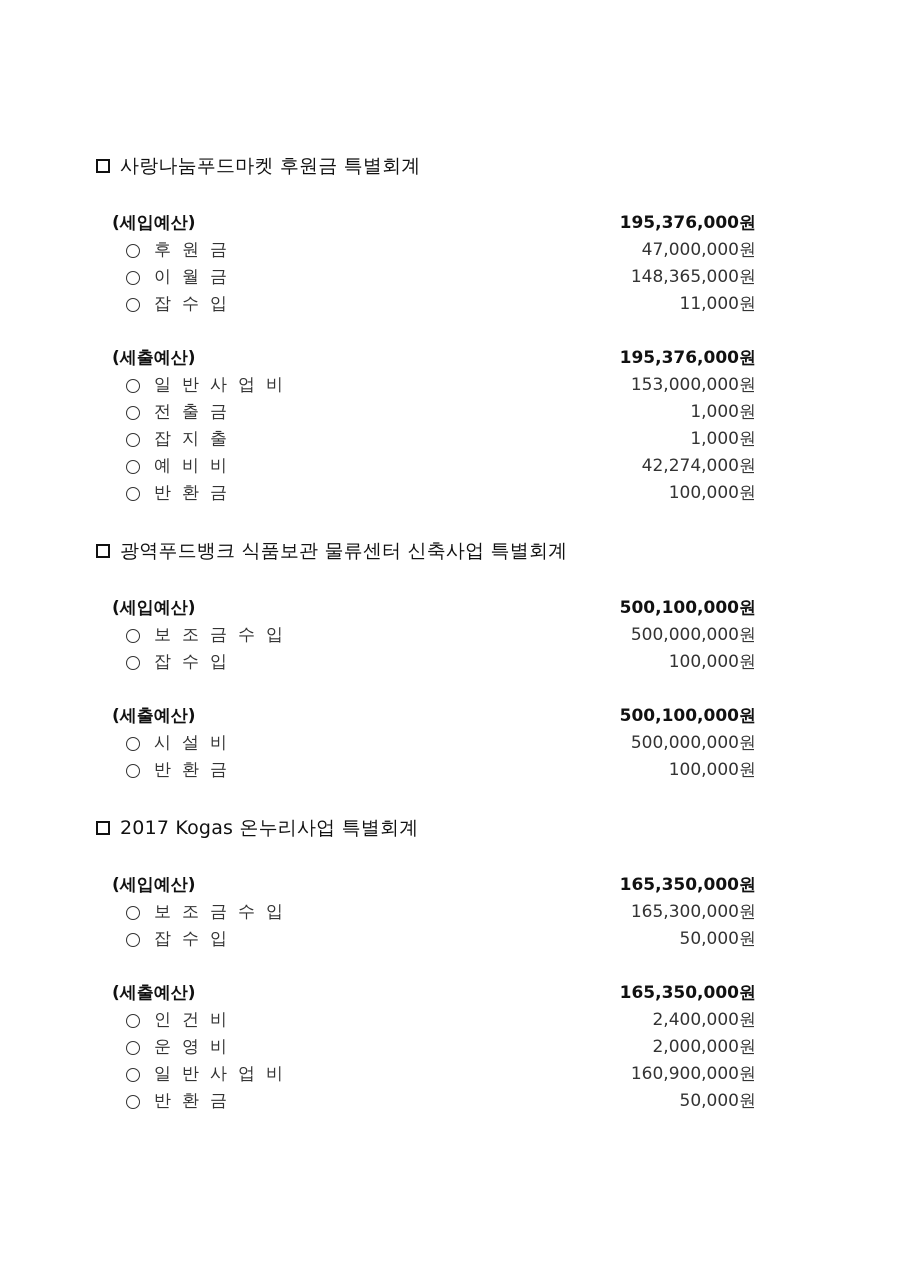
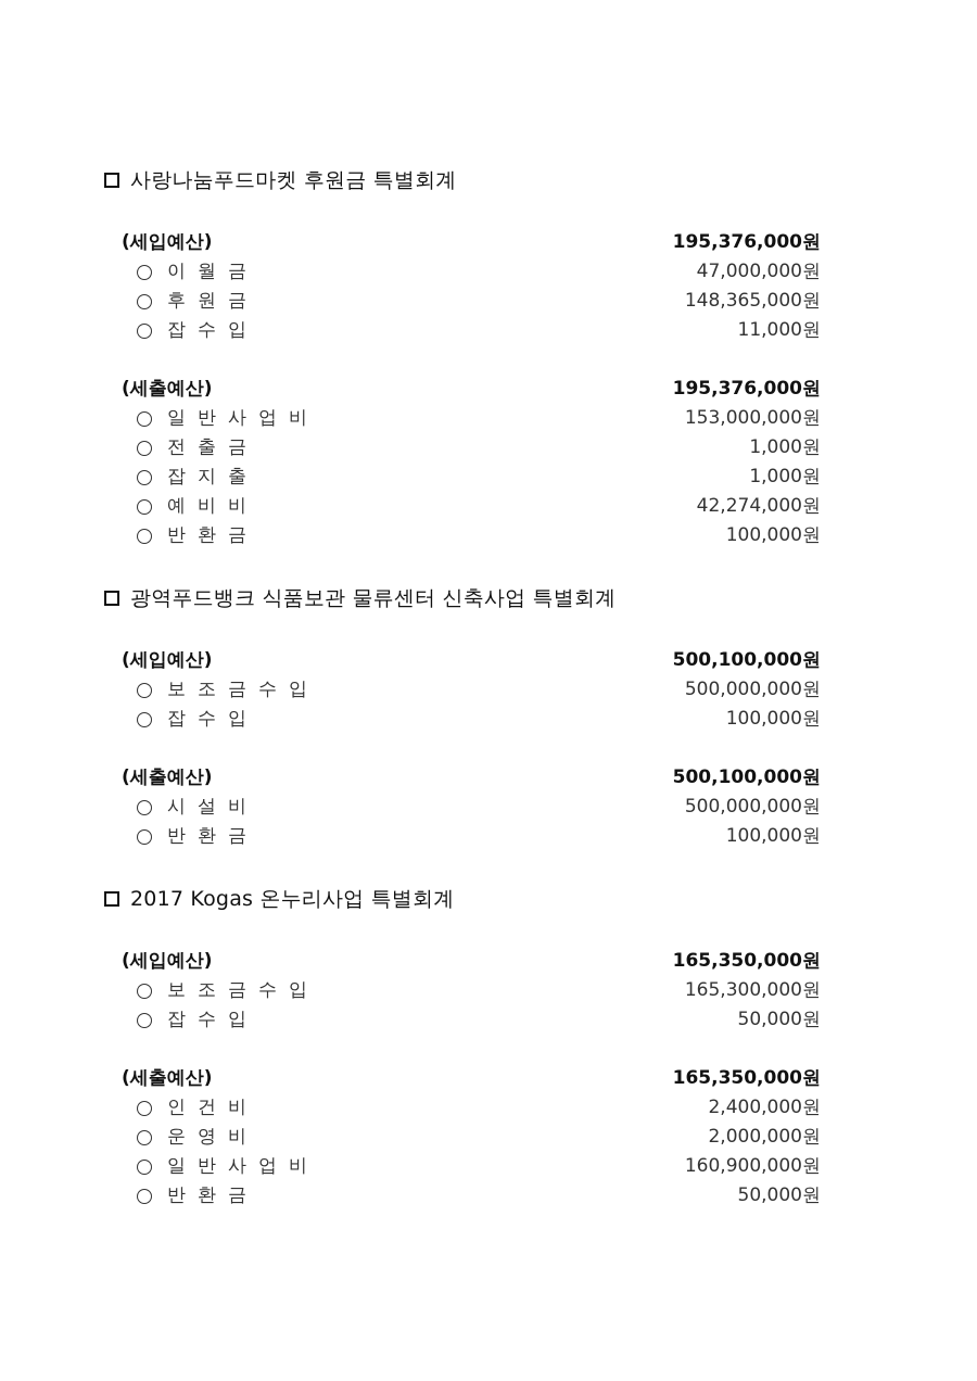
  사랑나눔푸드마켓 후원금 특별회계
  (세입예산)
  195,376,000원
- 후원금
+ 이월금
  47,000,000원
- 이월금
+ 후원금
  148,365,000원
  잡수입
  11,000원
  (세출예산)
  195,376,000원
  일반사업비
  153,000,000원
  전출금
  1,000원
  잡지출
  1,000원
  예비비
  42,274,000원
  반환금
  100,000원
  광역푸드뱅크 식품보관 물류센터 신축사업 특별회계
  (세입예산)
  500,100,000원
  보조금수입
  500,000,000원
  잡수입
  100,000원
  (세출예산)
  500,100,000원
  시설비
  500,000,000원
  반환금
  100,000원
  2017 Kogas 온누리사업 특별회계
  (세입예산)
  165,350,000원
  보조금수입
  165,300,000원
  잡수입
  50,000원
  (세출예산)
  165,350,000원
  인건비
  2,400,000원
  운영비
  2,000,000원
  일반사업비
  160,900,000원
  반환금
  50,000원
